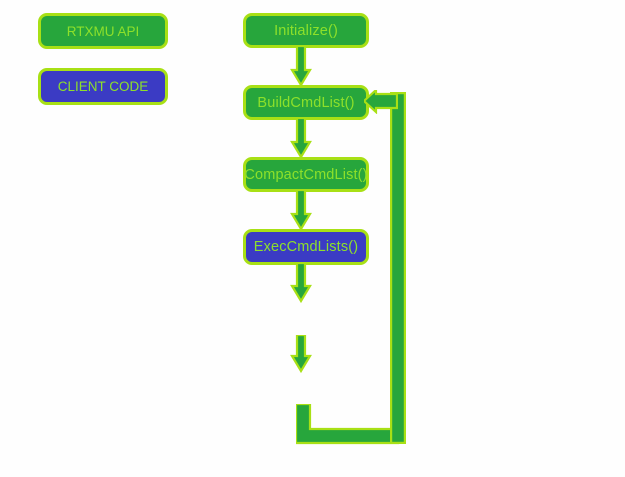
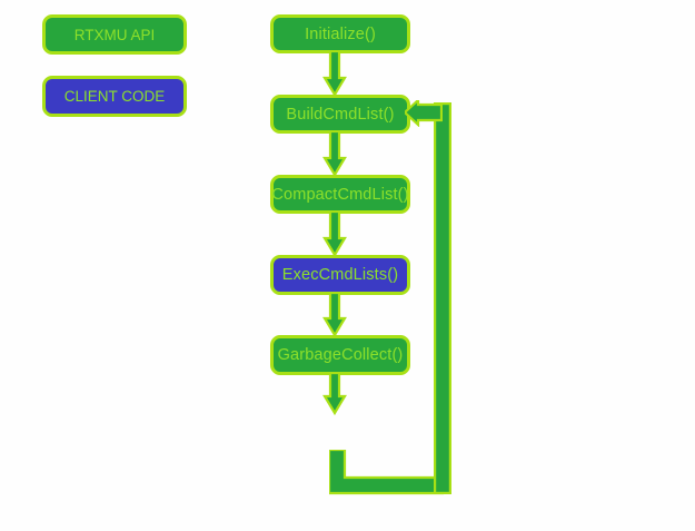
  RTXMU API
  CLIENT CODE
  Initialize()
  BuildCmdList()
  CompactCmdList()
  ExecCmdLists()
+ GarbageCollect()
